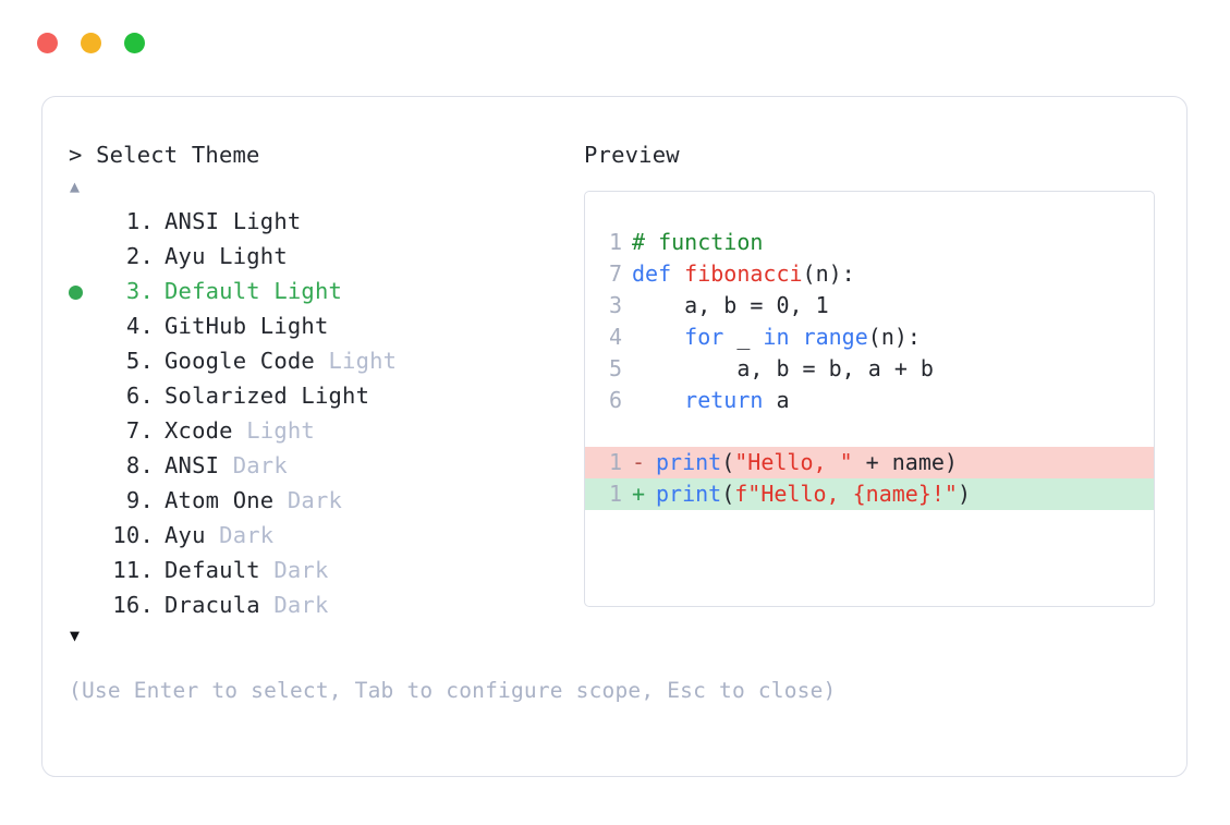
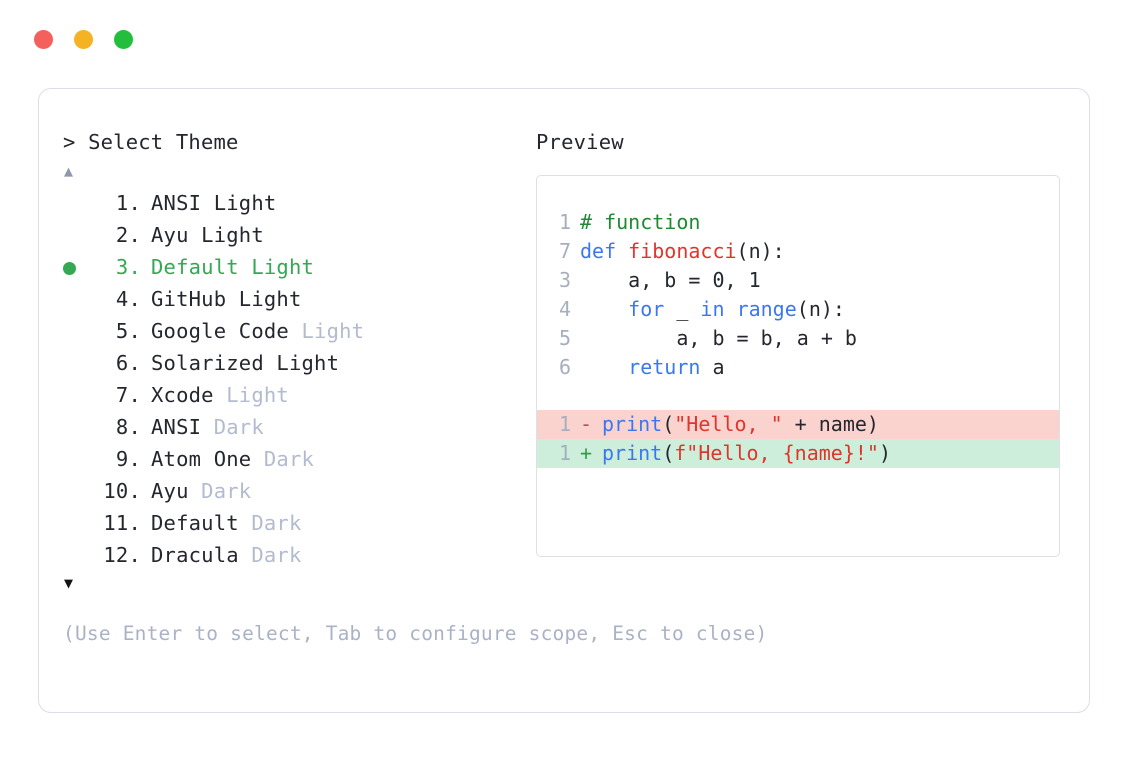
  > Select Theme
  ▲
  1.
  ANSI
  Light
  2.
  Ayu
  Light
  3.
  Default
  Light
  4.
  GitHub
  Light
  5.
  Google Code
  Light
  6.
  Solarized
  Light
  7.
  Xcode
  Light
  8.
  ANSI
  Dark
  9.
  Atom One
  Dark
  10.
  Ayu
  Dark
  11.
  Default
  Dark
- 16.
+ 12.
  Dracula
  Dark
  ▼
  (Use Enter to select, Tab to configure scope, Esc to close)
  Preview
  1
  # function
  7
  def fibonacci(n):
  3
  a, b = 0, 1
  4
  for _ in range(n):
  5
  a, b = b, a + b
  6
  return a
  1
  -
  print("Hello, " + name)
  1
  +
  print(f"Hello, {name}!")
